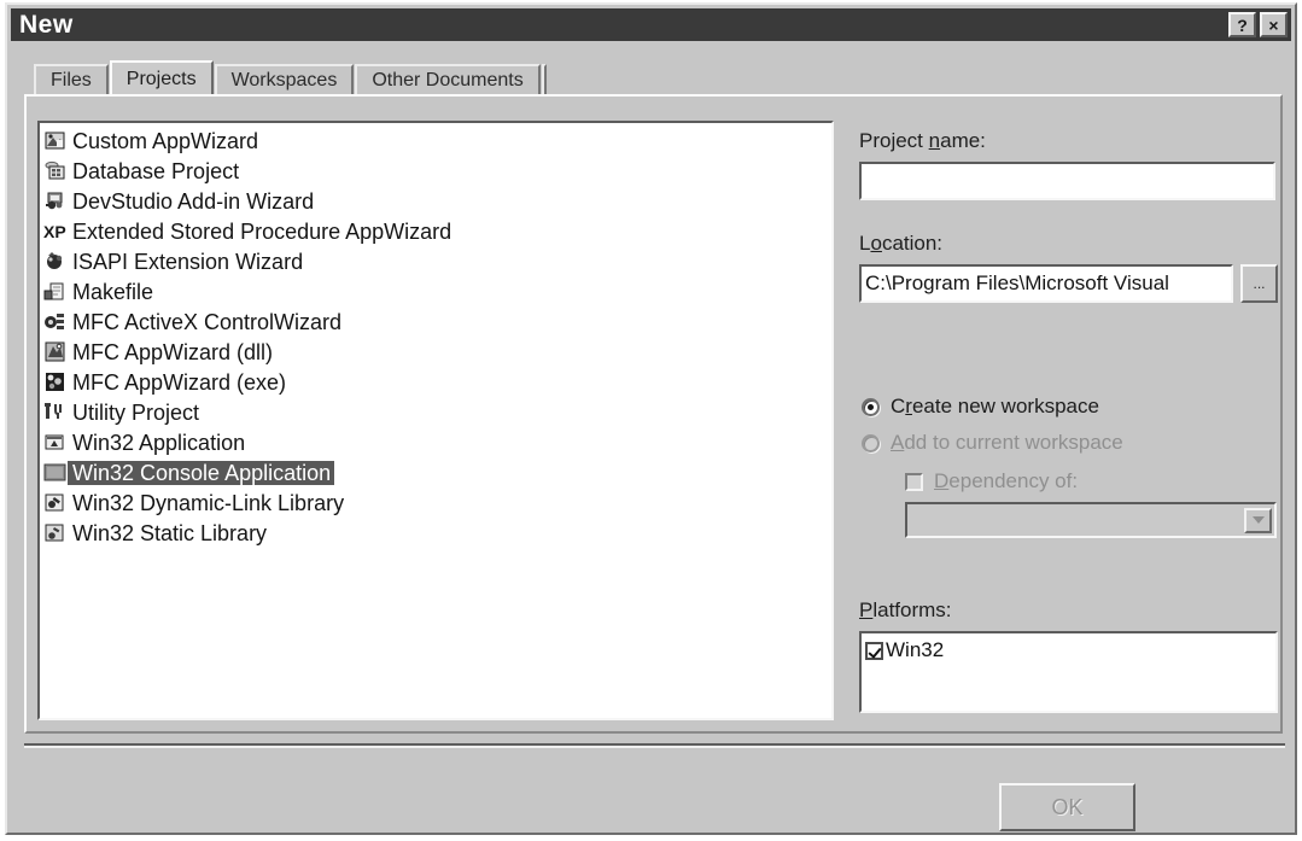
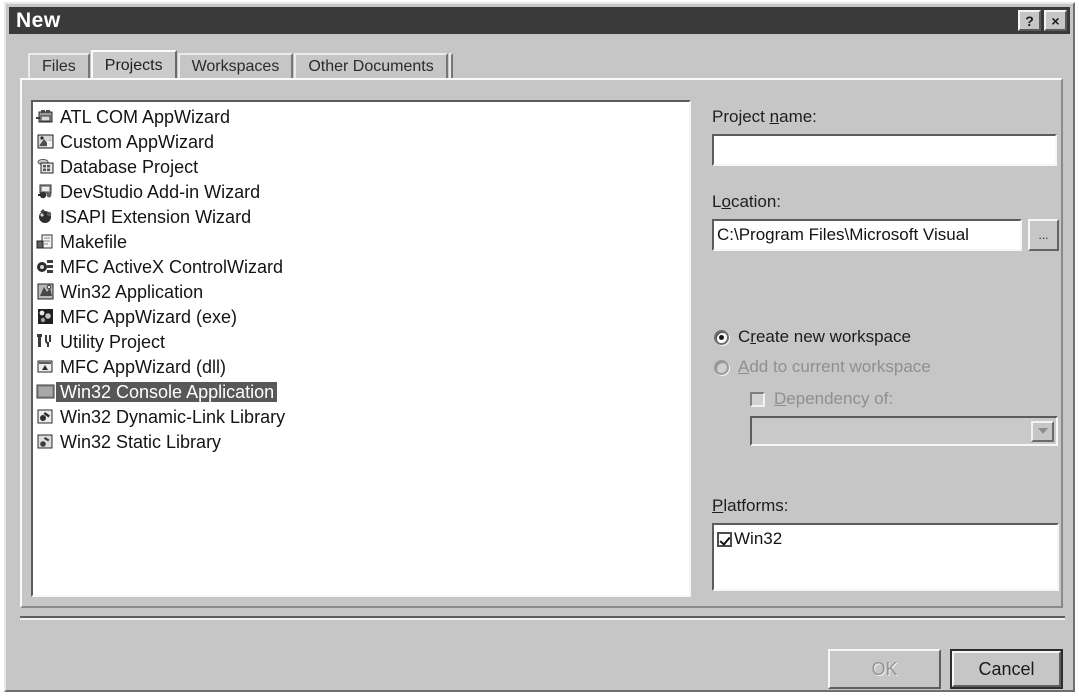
  New
  ?
  ×
  Files
  Projects
  Workspaces
  Other Documents
+ ATL COM AppWizard
  Custom AppWizard
  Database Project
  DevStudio Add-in Wizard
- XP
- Extended Stored Procedure AppWizard
  ISAPI Extension Wizard
  Makefile
  MFC ActiveX ControlWizard
- MFC AppWizard (dll)
+ Win32 Application
  MFC AppWizard (exe)
  Utility Project
- Win32 Application
+ MFC AppWizard (dll)
  Win32 Console Application
  Win32 Dynamic-Link Library
  Win32 Static Library
  Project name:
  Location:
  C:\Program Files\Microsoft Visual
  ...
  Create new workspace
  Add to current workspace
  Dependency of:
  Platforms:
  Win32
  OK
+ Cancel
